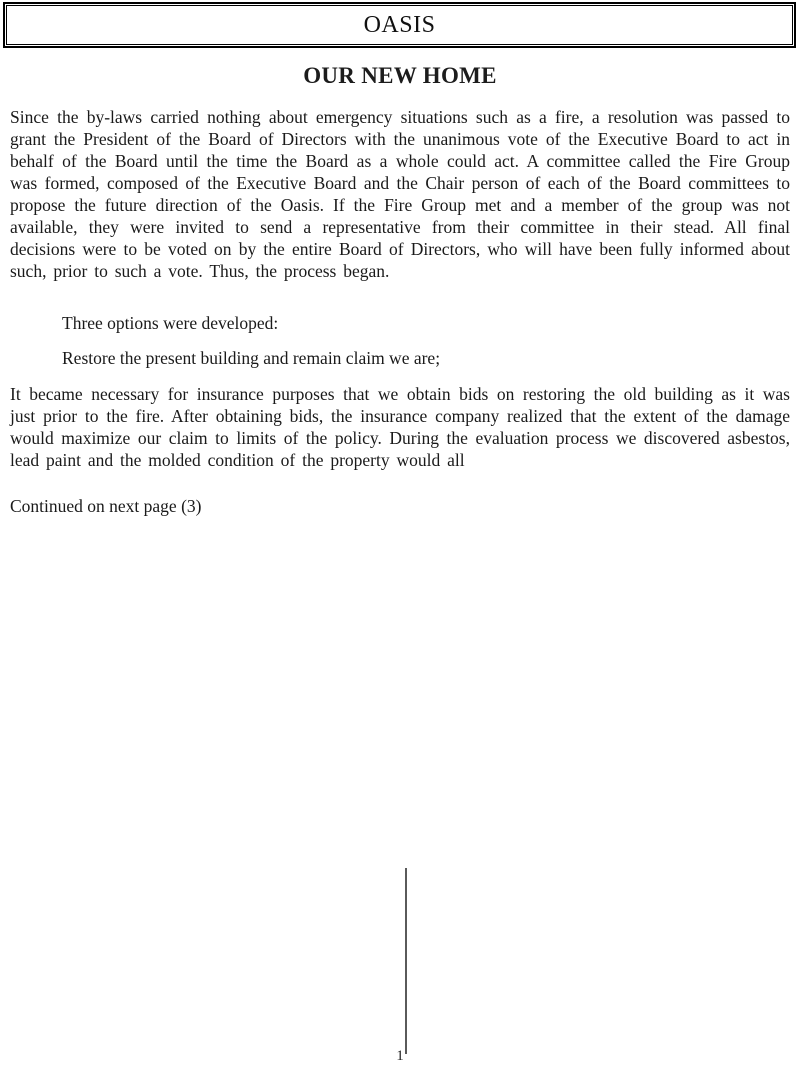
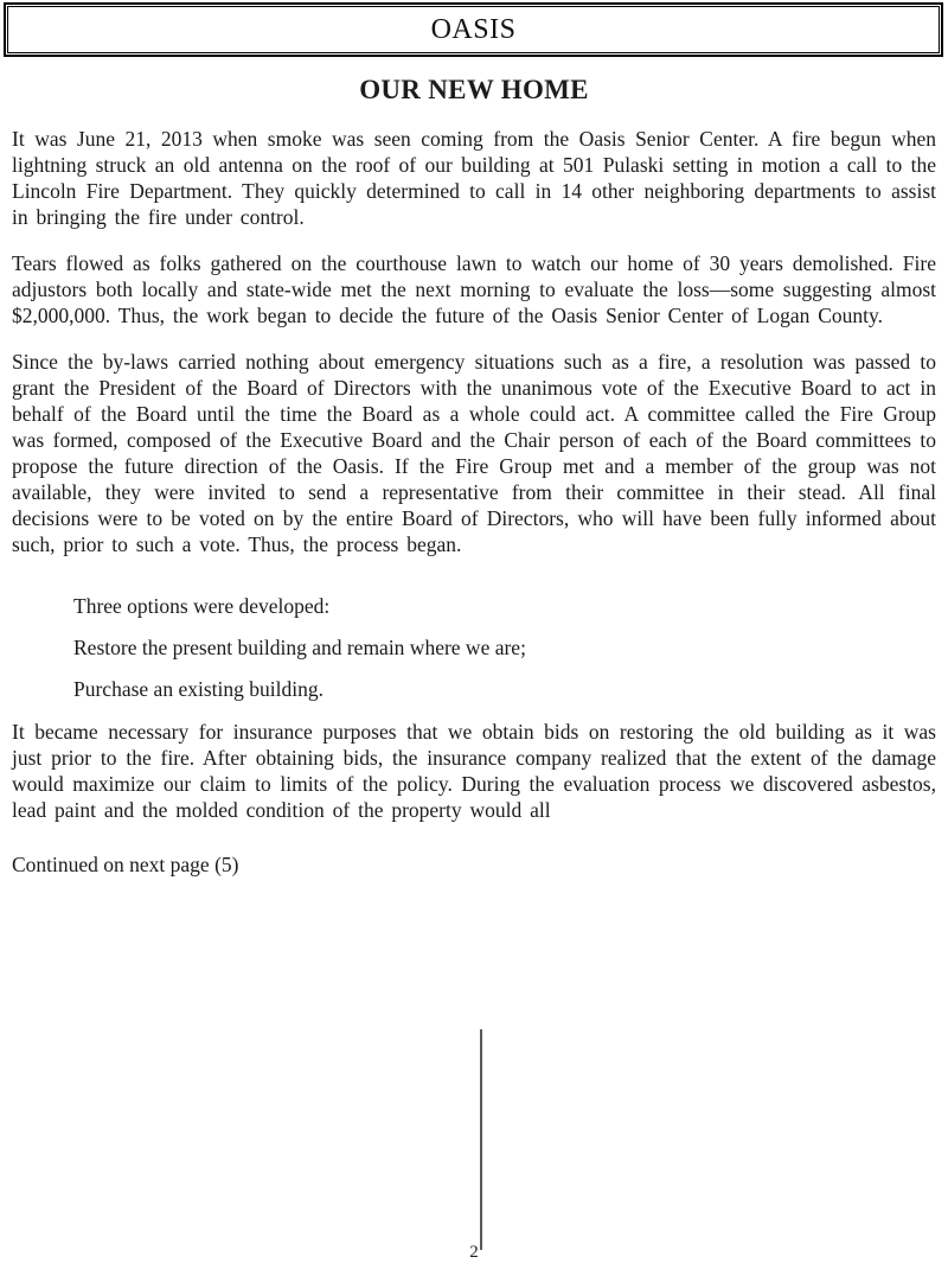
  OASIS
  OUR NEW HOME
+ It was June 21, 2013 when smoke was seen coming from the Oasis Senior Center. A fire begun when lightning struck an old antenna on the roof of our building at 501 Pulaski setting in motion a call to the Lincoln Fire Department. They quickly determined to call in 14 other neighboring departments to assist in bringing the fire under control.
+ Tears flowed as folks gathered on the courthouse lawn to watch our home of 30 years demolished. Fire adjustors both locally and state-wide met the next morning to evaluate the loss—some suggesting almost $2,000,000. Thus, the work began to decide the future of the Oasis Senior Center of Logan County.
  Since the by-laws carried nothing about emergency situations such as a fire, a resolution was passed to grant the President of the Board of Directors with the unanimous vote of the Executive Board to act in behalf of the Board until the time the Board as a whole could act. A committee called the Fire Group was formed, composed of the Executive Board and the Chair person of each of the Board committees to propose the future direction of the Oasis. If the Fire Group met and a member of the group was not available, they were invited to send a representative from their committee in their stead. All final decisions were to be voted on by the entire Board of Directors, who will have been fully informed about such, prior to such a vote. Thus, the process began.
  Three options were developed:
- Restore the present building and remain claim we are;
+ Restore the present building and remain where we are;
+ Purchase an existing building.
  It became necessary for insurance purposes that we obtain bids on restoring the old building as it was just prior to the fire. After obtaining bids, the insurance company realized that the extent of the damage would maximize our claim to limits of the policy. During the evaluation process we discovered asbestos, lead paint and the molded condition of the property would all
- Continued on next page (3)
+ Continued on next page (5)
- 1
+ 2
